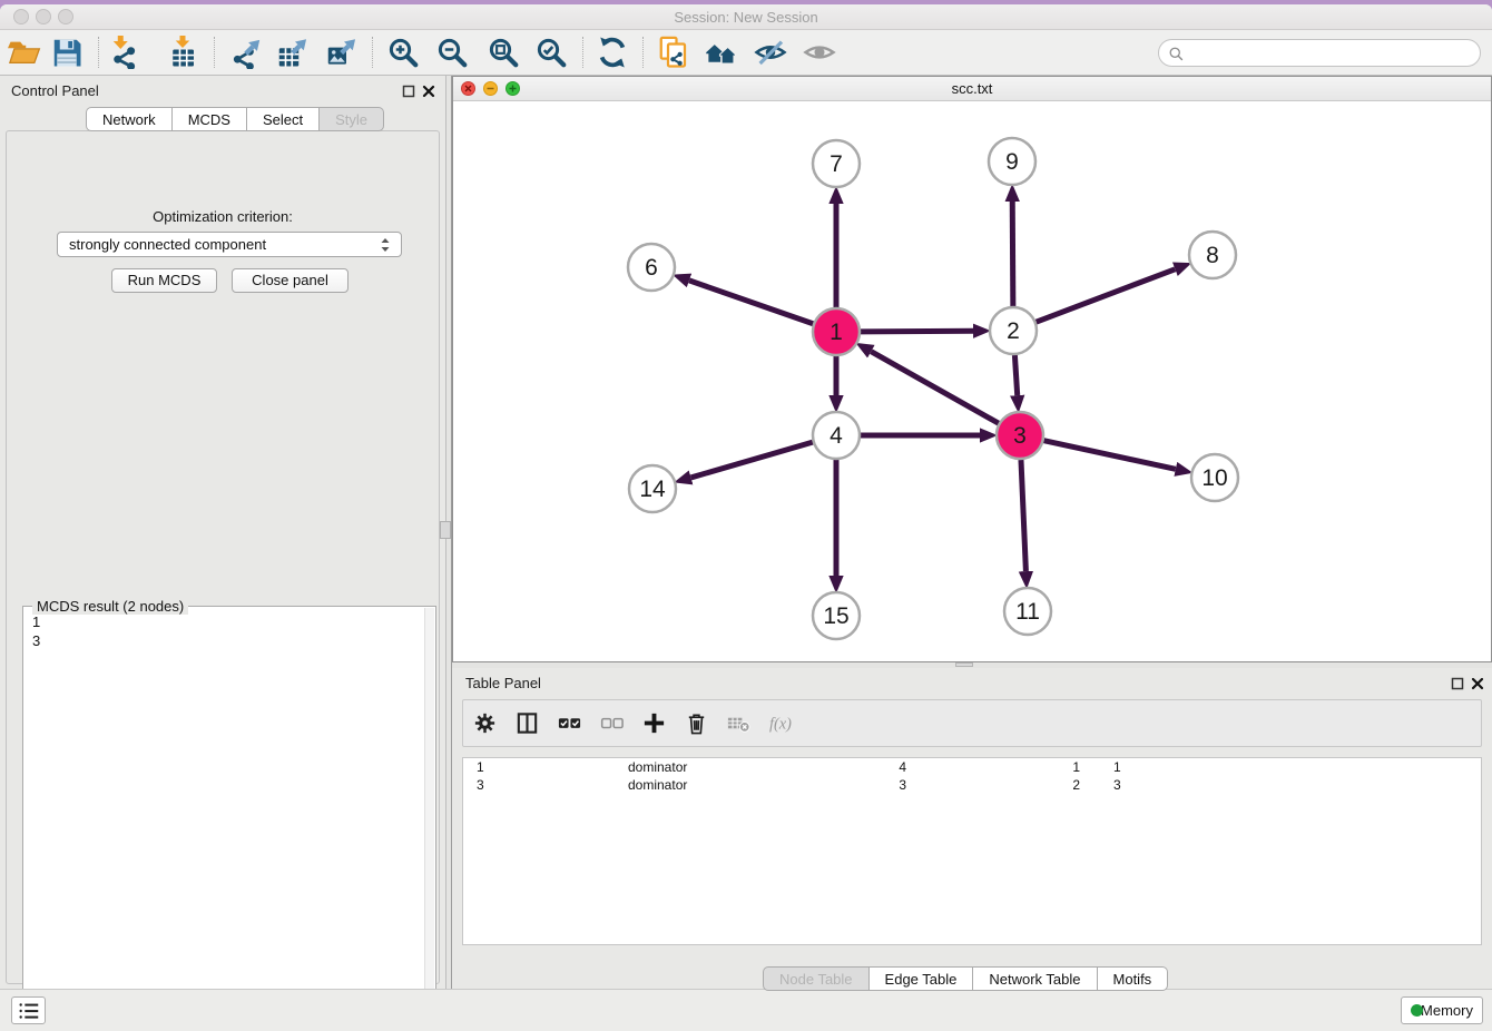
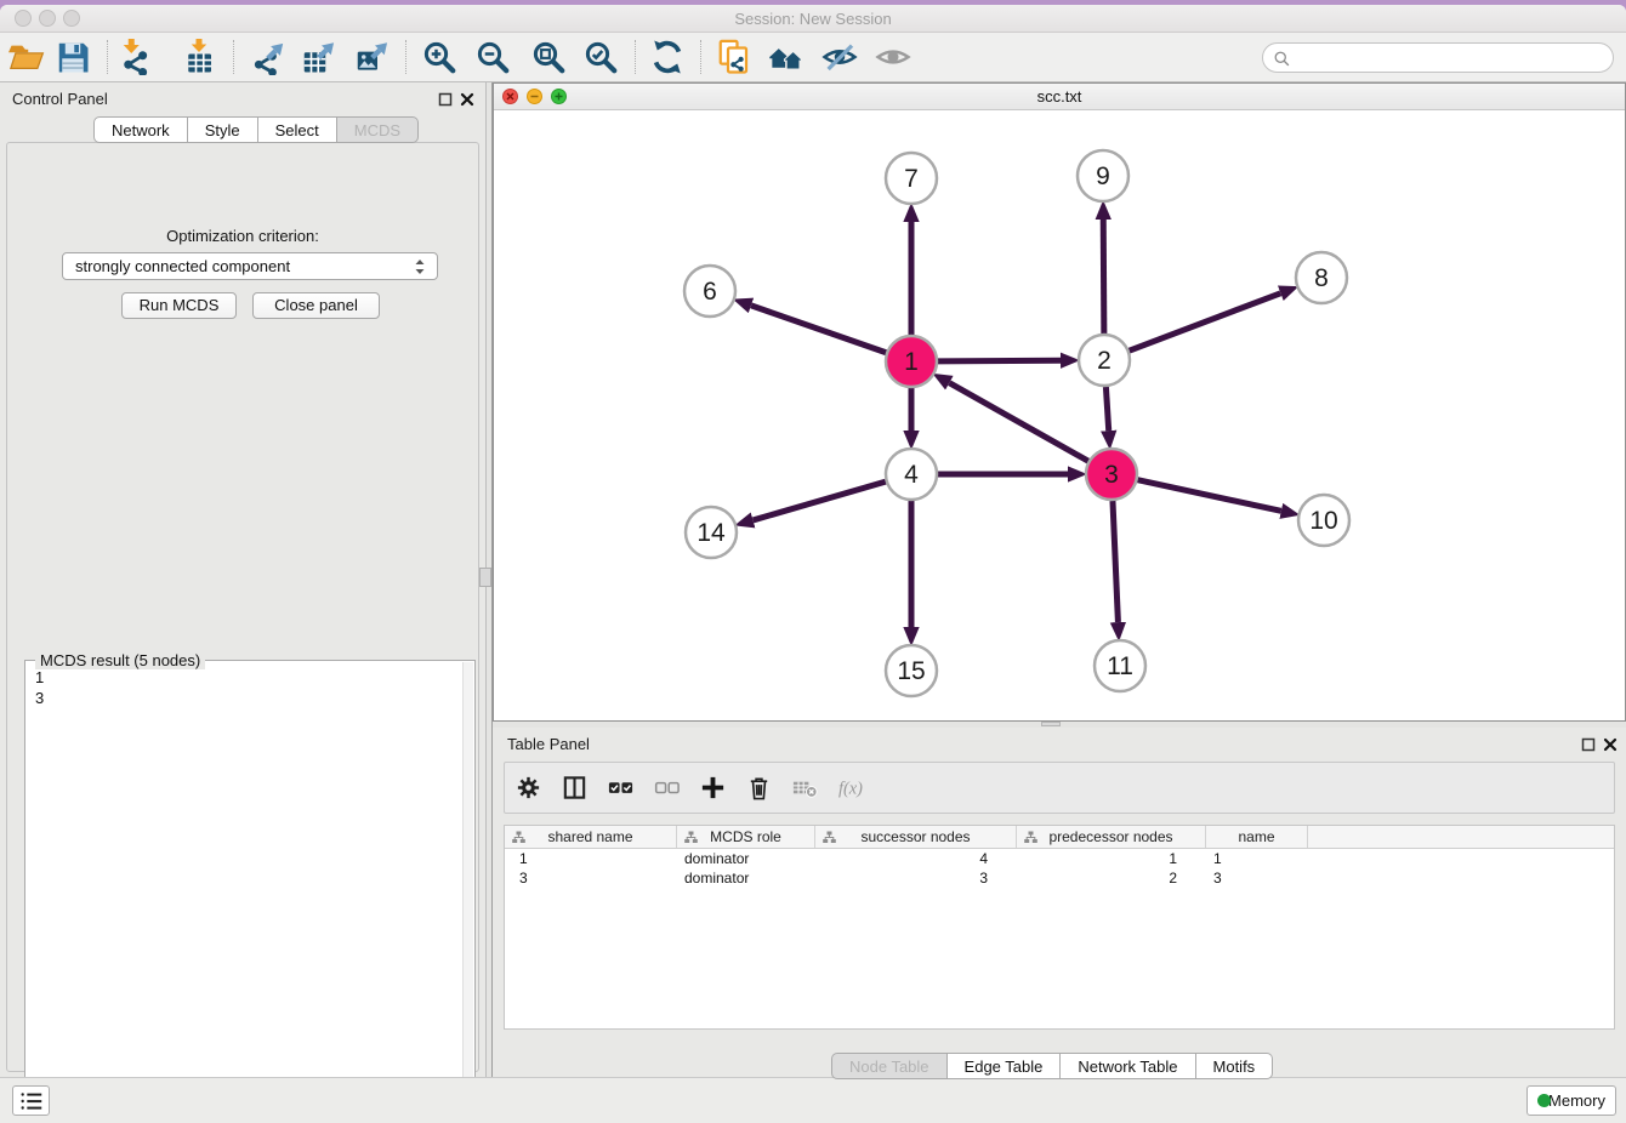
  Session: New Session
  Control Panel
  Optimization criterion:
  strongly connected component
  Run MCDS
  Close panel
- MCDS result (2 nodes)
+ MCDS result (5 nodes)
  1
  3
  Network
- MCDS
+ Style
  Select
- Style
+ MCDS
  scc.txt
  1
  2
  3
  4
  6
  7
  8
  9
  10
  11
  14
  15
  Table Panel
  f(x)
+ shared name
+ MCDS role
+ successor nodes
+ predecessor nodes
+ name
  1
  dominator
  4
  1
  1
  3
  dominator
  3
  2
  3
  Node Table
  Edge Table
  Network Table
  Motifs
  Memory
